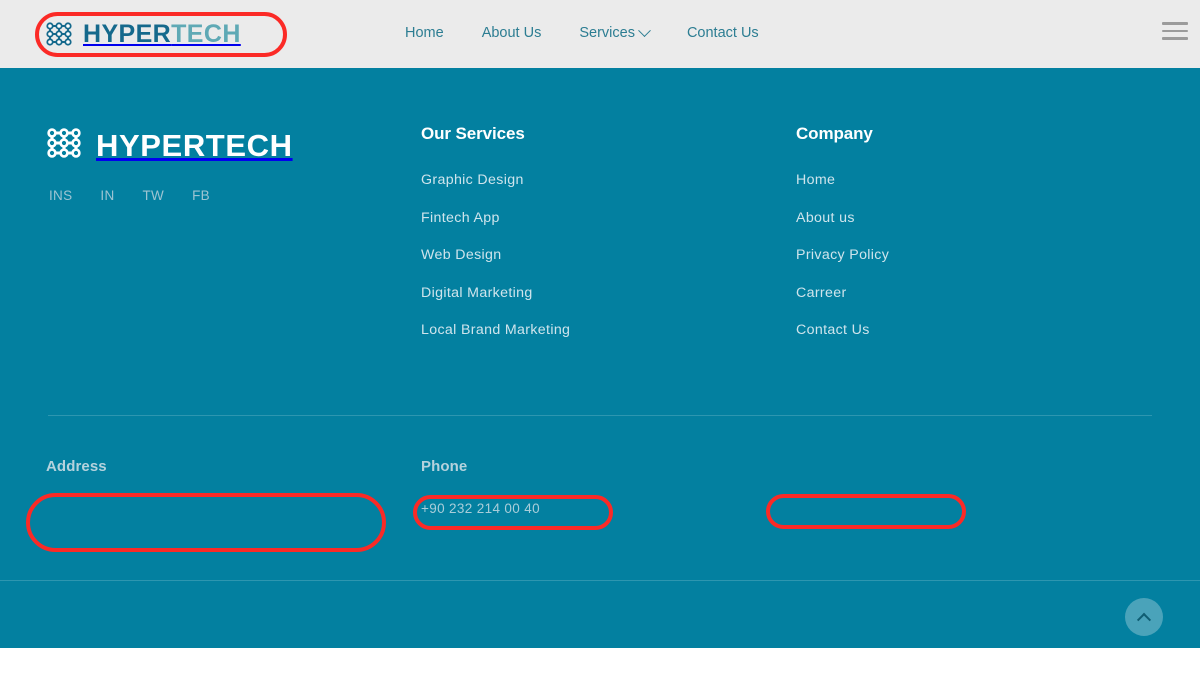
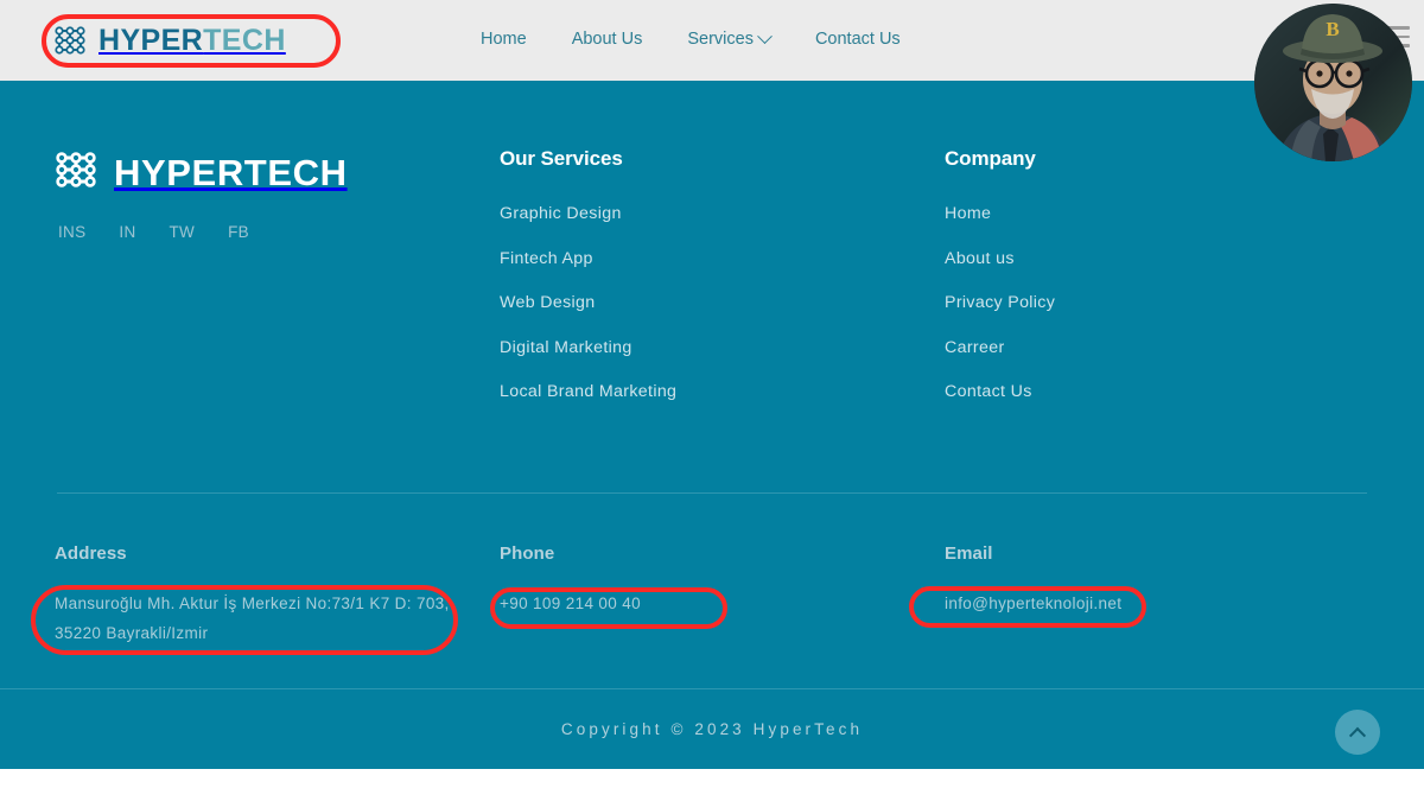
  HYPERTECH
  Home
  About Us
  Services
  Contact Us
+ B
  HYPERTECH
  INS
  IN
  TW
  FB
  Our Services
  Graphic Design
  Fintech App
  Web Design
  Digital Marketing
  Local Brand Marketing
  Company
  Home
  About us
  Privacy Policy
  Carreer
  Contact Us
  Address
+ Mansuroğlu Mh. Aktur İş Merkezi No:73/1 K7 D: 703, 35220 Bayrakli/Izmir
  Phone
- +90 232 214 00 40
+ +90 109 214 00 40
+ Email
+ info@hyperteknoloji.net
+ Copyright © 2023 HyperTech
